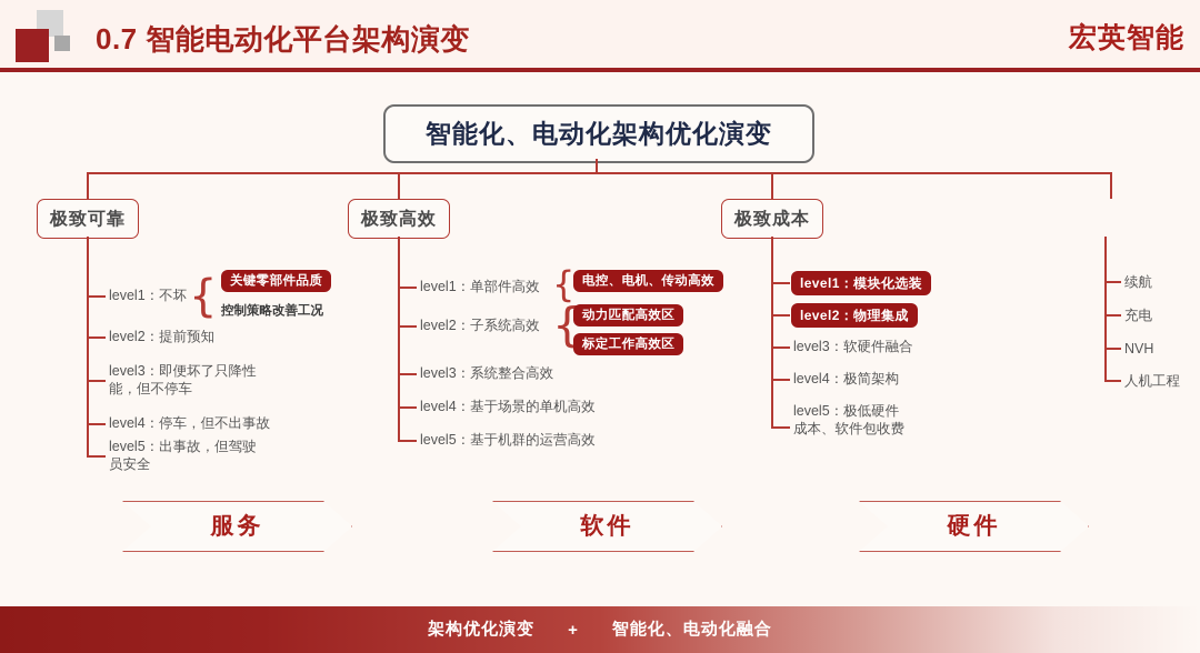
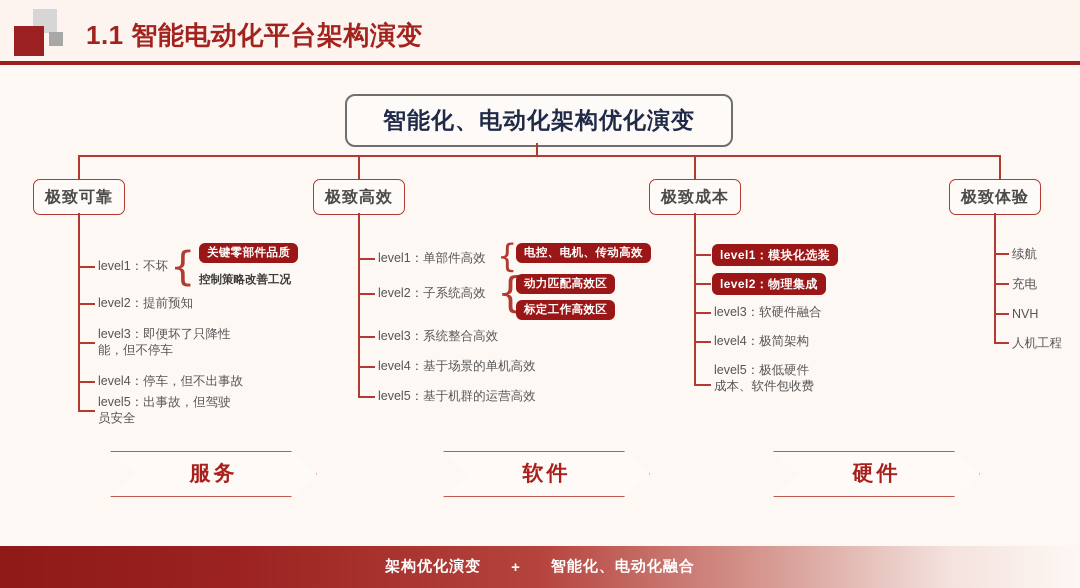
- 0.7 智能电动化平台架构演变
+ 1.1 智能电动化平台架构演变
- 宏英智能
  智能化、电动化架构优化演变
  极致可靠
  极致高效
  极致成本
+ 极致体验
  level1：不坏
  level2：提前预知
  level3：即便坏了只降性
  能，但不停车
  level4：停车，但不出事故
  level5：出事故，但驾驶
  员安全
  {
  关键零部件品质
  控制策略改善工况
  level1：单部件高效
  level2：子系统高效
  level3：系统整合高效
  level4：基于场景的单机高效
  level5：基于机群的运营高效
  {
  {
  电控、电机、传动高效
  动力匹配高效区
  标定工作高效区
  level1：模块化选装
  level2：物理集成
  level3：软硬件融合
  level4：极简架构
  level5：极低硬件
  成本、软件包收费
  续航
  充电
  NVH
  人机工程
  服务
  软件
  硬件
  架构优化演变
  +
  智能化、电动化融合
